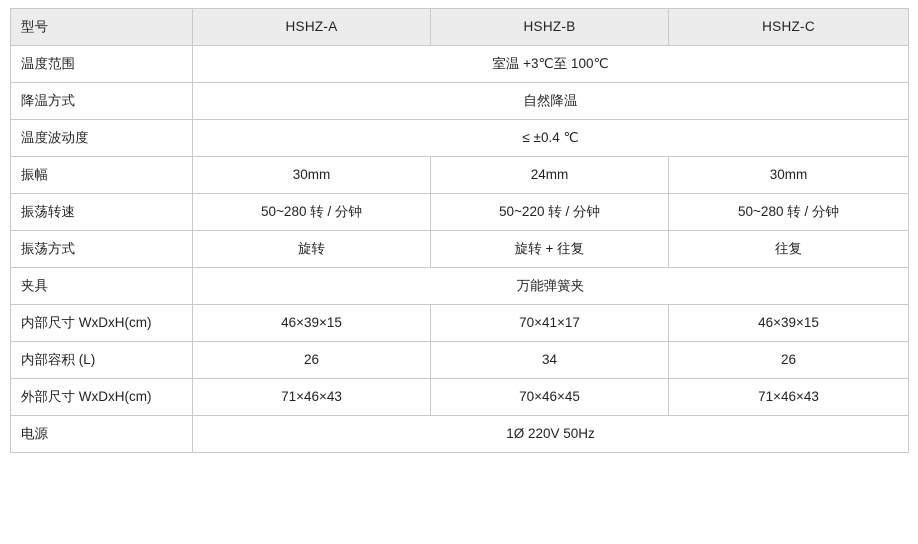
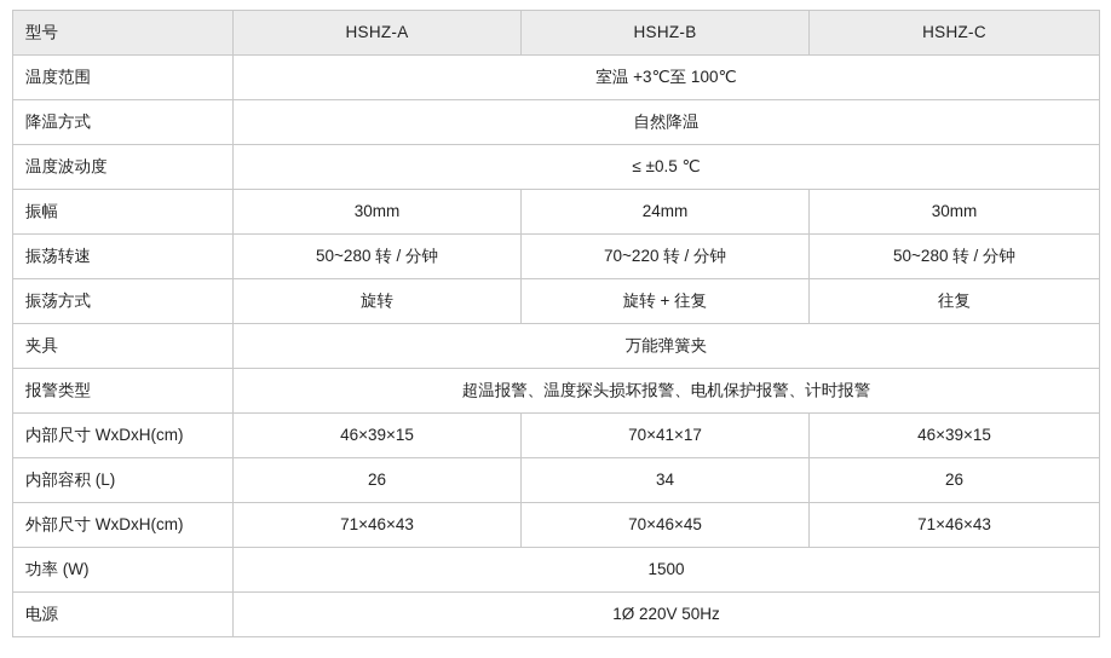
  型号	HSHZ-A	HSHZ-B	HSHZ-C
  温度范围	室温 +3℃至 100℃
  降温方式	自然降温
- 温度波动度	≤ ±0.4 ℃
+ 温度波动度	≤ ±0.5 ℃
  振幅	30mm	24mm	30mm
- 振荡转速	50~280 转 / 分钟	50~220 转 / 分钟	50~280 转 / 分钟
+ 振荡转速	50~280 转 / 分钟	70~220 转 / 分钟	50~280 转 / 分钟
  振荡方式	旋转	旋转 + 往复	往复
  夹具	万能弹簧夹
+ 报警类型	超温报警、温度探头损坏报警、电机保护报警、计时报警
  内部尺寸 WxDxH(cm)	46×39×15	70×41×17	46×39×15
  内部容积 (L)	26	34	26
  外部尺寸 WxDxH(cm)	71×46×43	70×46×45	71×46×43
+ 功率 (W)	1500
  电源	1Ø 220V 50Hz
